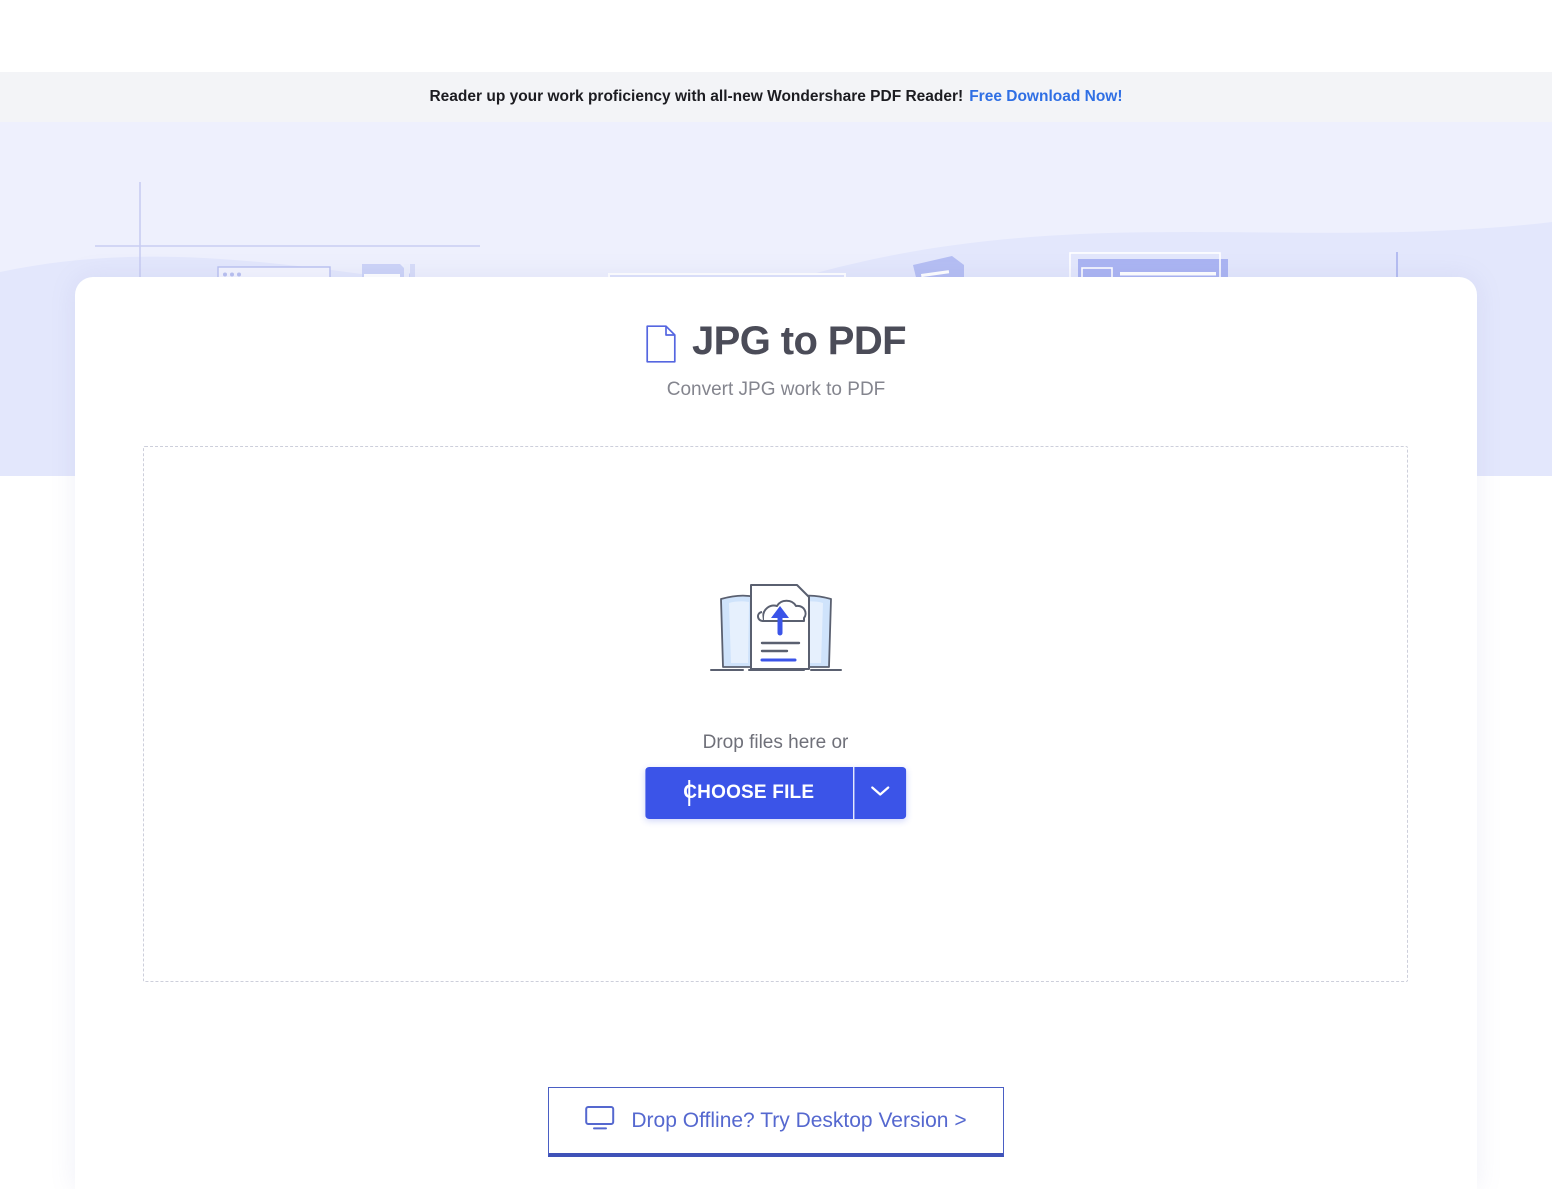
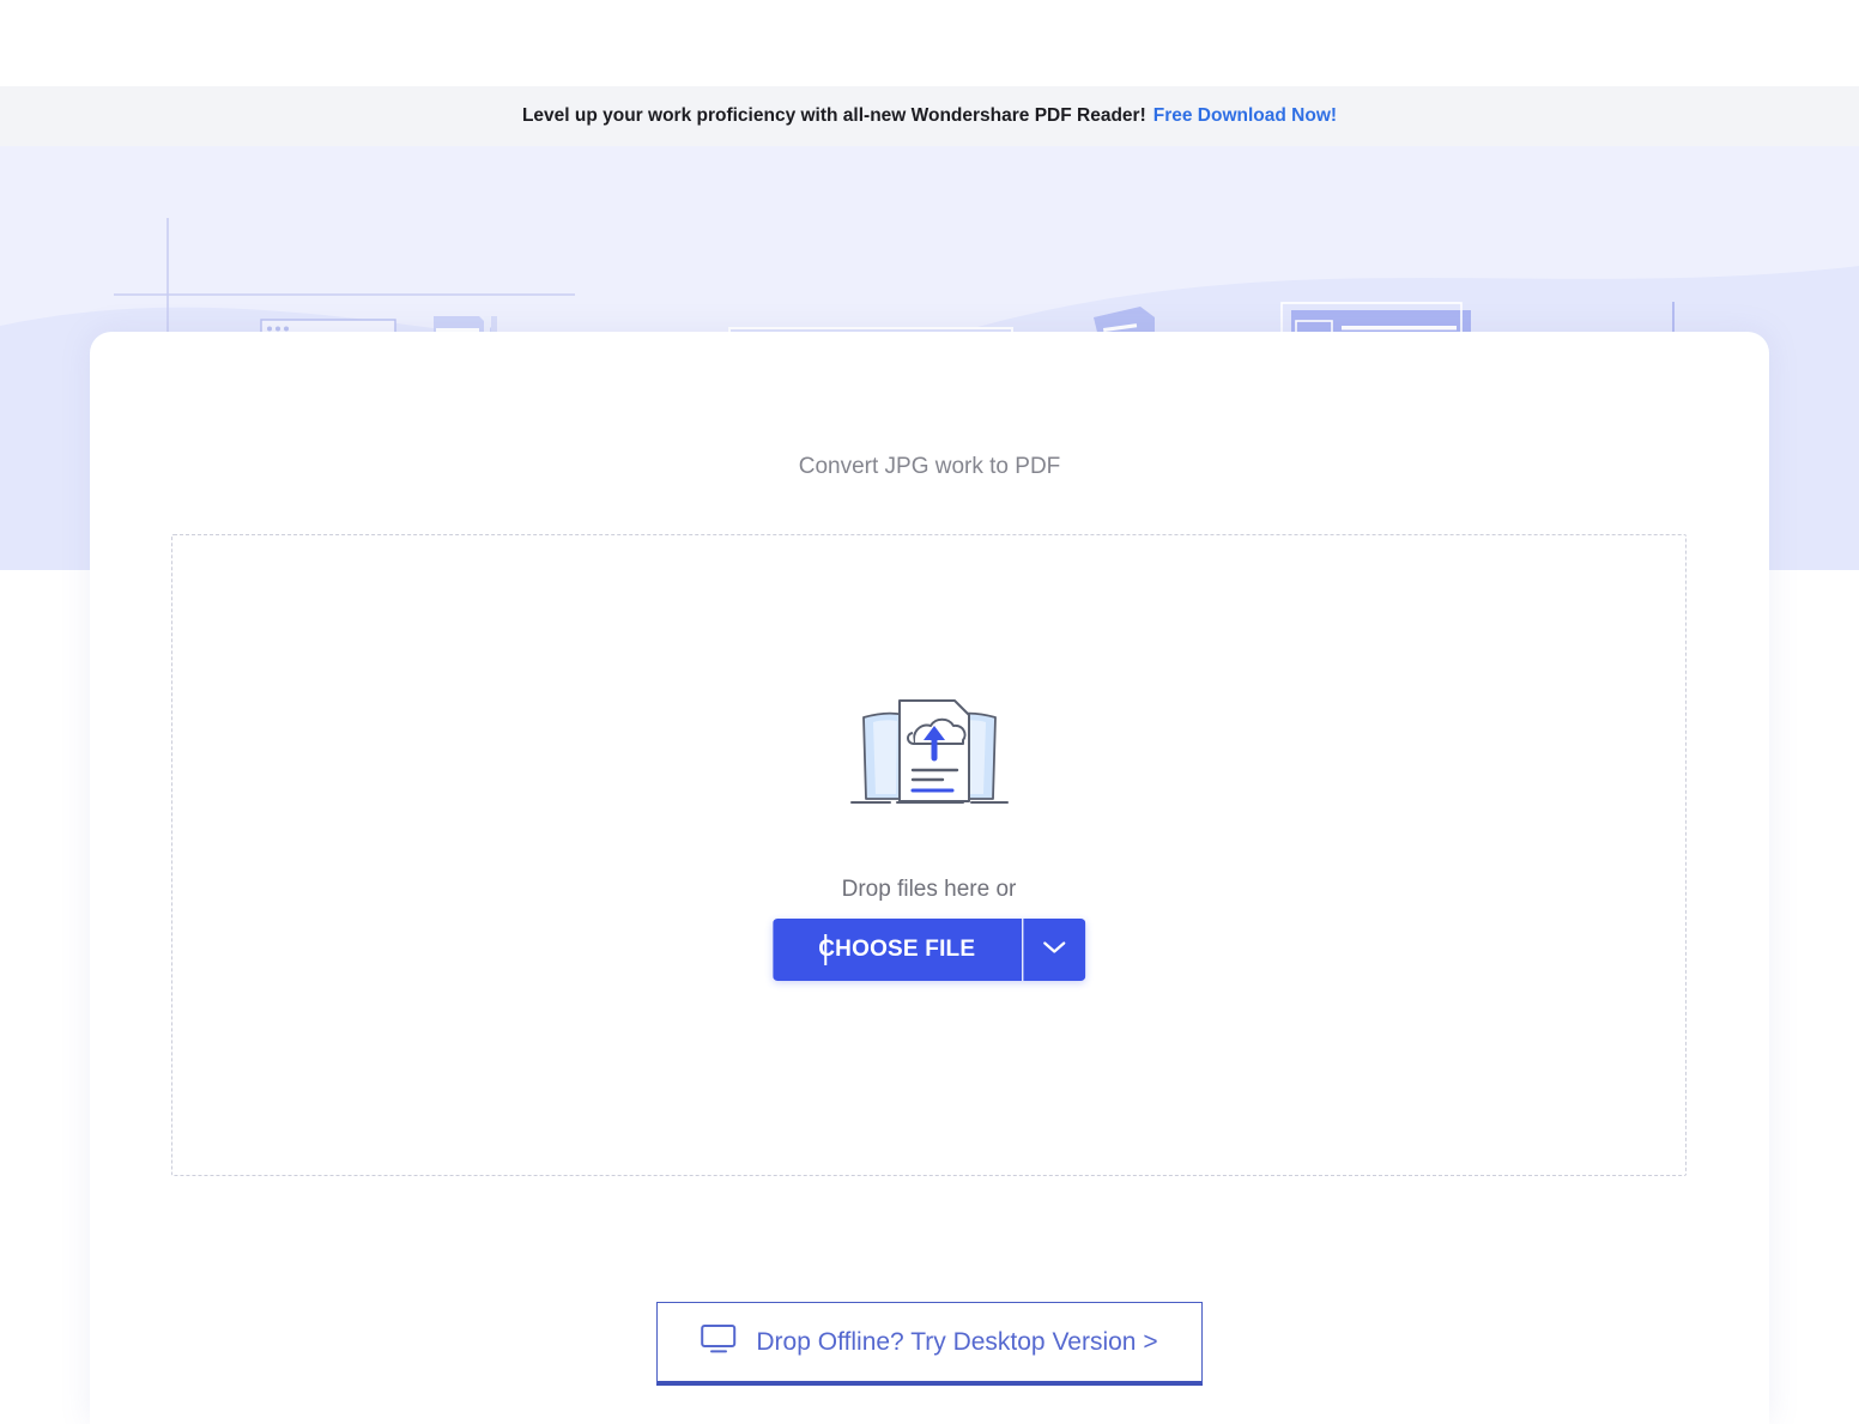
- Reader up your work proficiency with all-new Wondershare PDF Reader!
+ Level up your work proficiency with all-new Wondershare PDF Reader!
  Free Download Now!
- JPG to PDF
  Convert JPG work to PDF
  Drop files here or
  CHOOSE FILE
  Drop Offline? Try Desktop Version >
